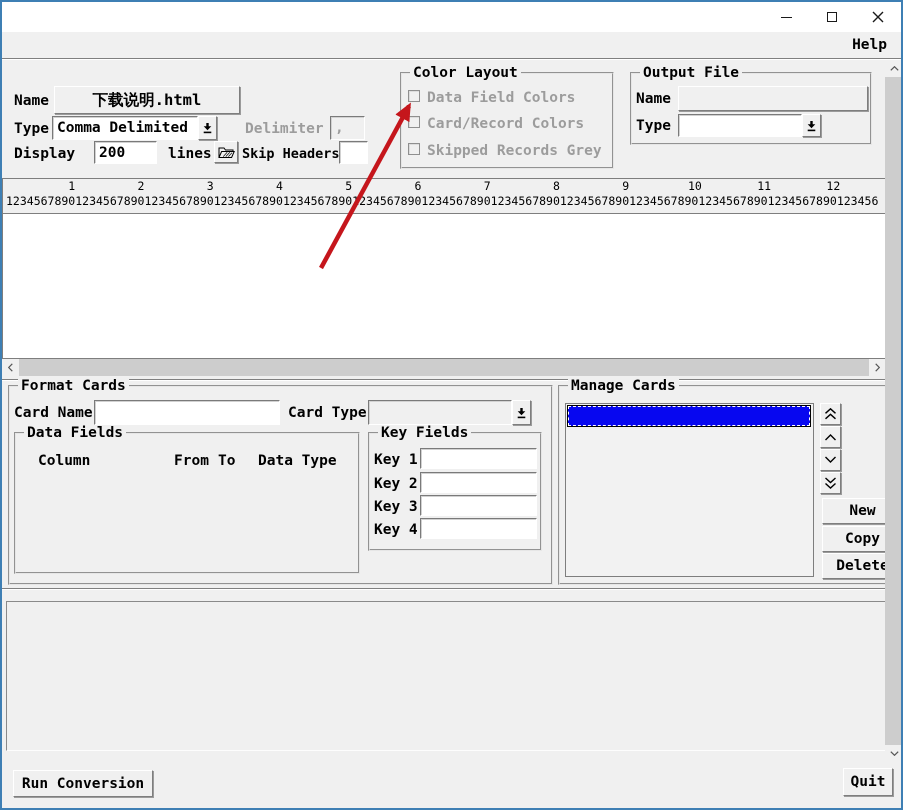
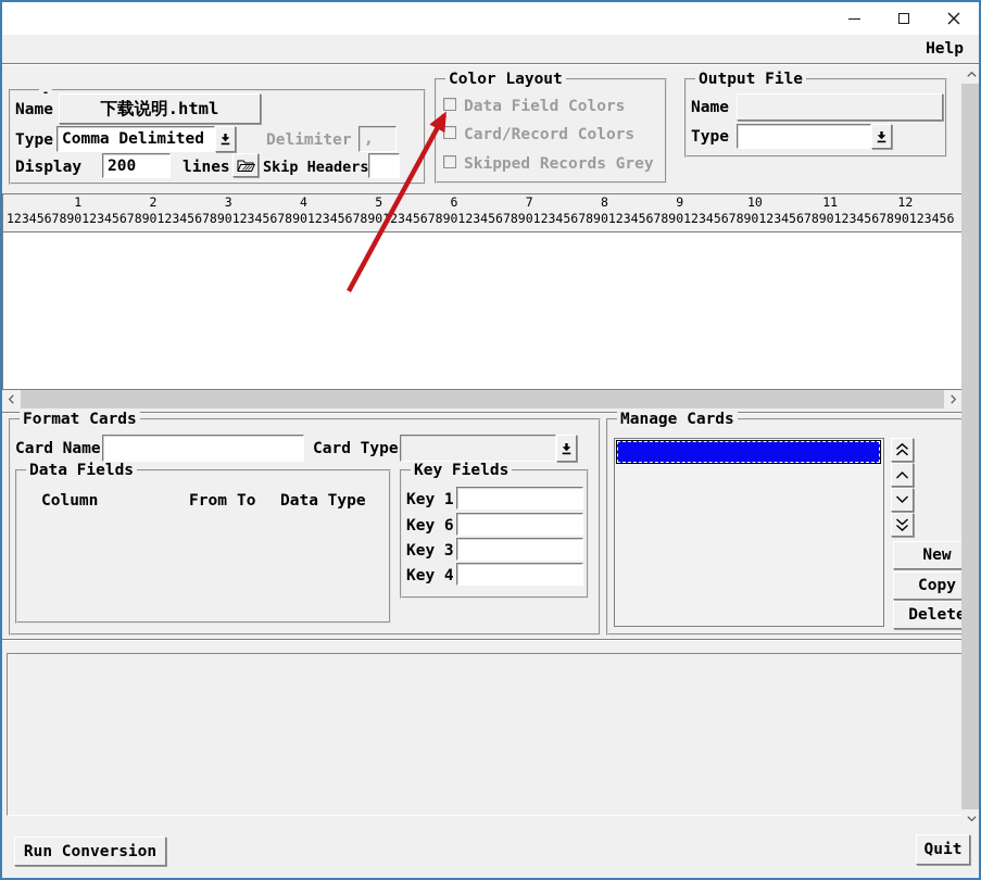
  Help
+ -
  Name
  下载说明.html
  Type
  Comma Delimited
  Delimiter
  ,
  Display
  200
  lines
  Skip Headers
  Color Layout
  Data Field Colors
  Card/Record Colors
  Skipped Records Grey
  Output File
  Name
  Type
  1
  2
  3
  4
  5
  6
  7
  8
  9
  10
  11
  12
  12345678901234567890123456789012345678901234567890234567890123456789012345678901234567890123456789012345678901234567890123456
  Format Cards
  Card Name
  Card Type
  Data Fields
  Column
  From
  To
  Data Type
  Key Fields
  Key 1
- Key 2
+ Key 6
  Key 3
  Key 4
  Manage Cards
  New
  Copy
  Delet
  Run Conversion
  Quit
